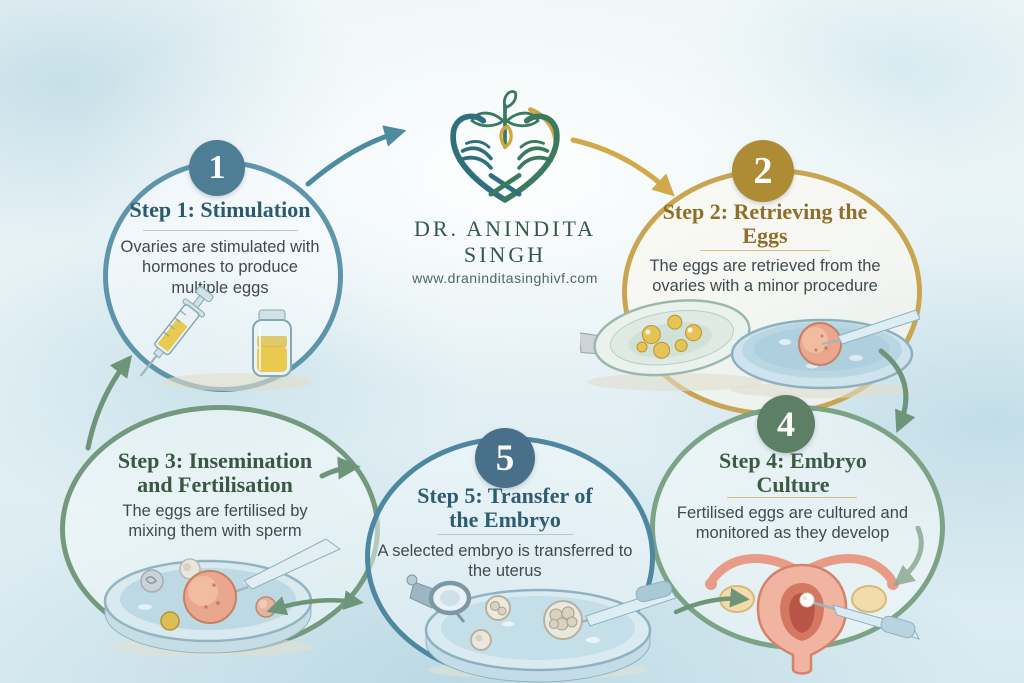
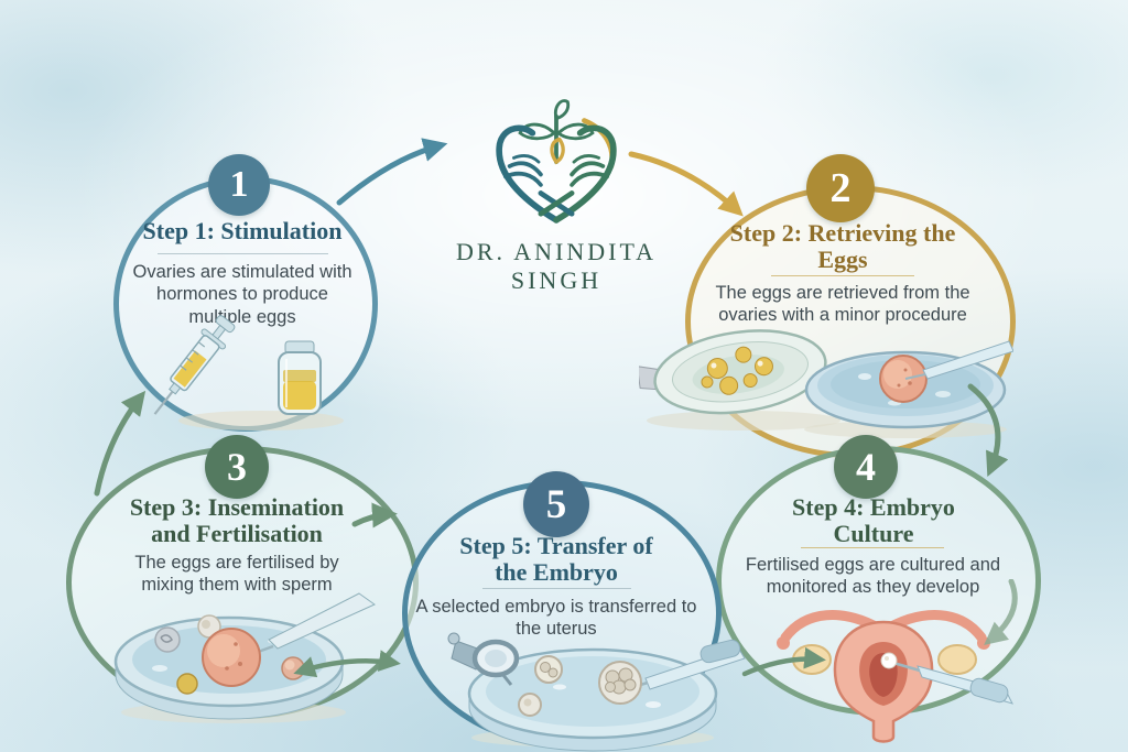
  DR. ANINDITA SINGH
- www.draninditasinghivf.com
  1
  Step 1: Stimulation
  Ovaries are stimulated with hormones to produce muliple eggs
  2
  Step 2: Retrieving the Eggs
  The eggs are retrieved from the ovaries with a minor procedure
+ 3
  Step 3: Insemination and Fertilisation
  The eggs are fertilised by mixing them with sperm
  4
  Step 4: Embryo Culture
  Fertilised eggs are cultured and monitored as they develop
  5
  Step 5: Transfer of the Embryo
  A selected embryo is transferred to the uterus
